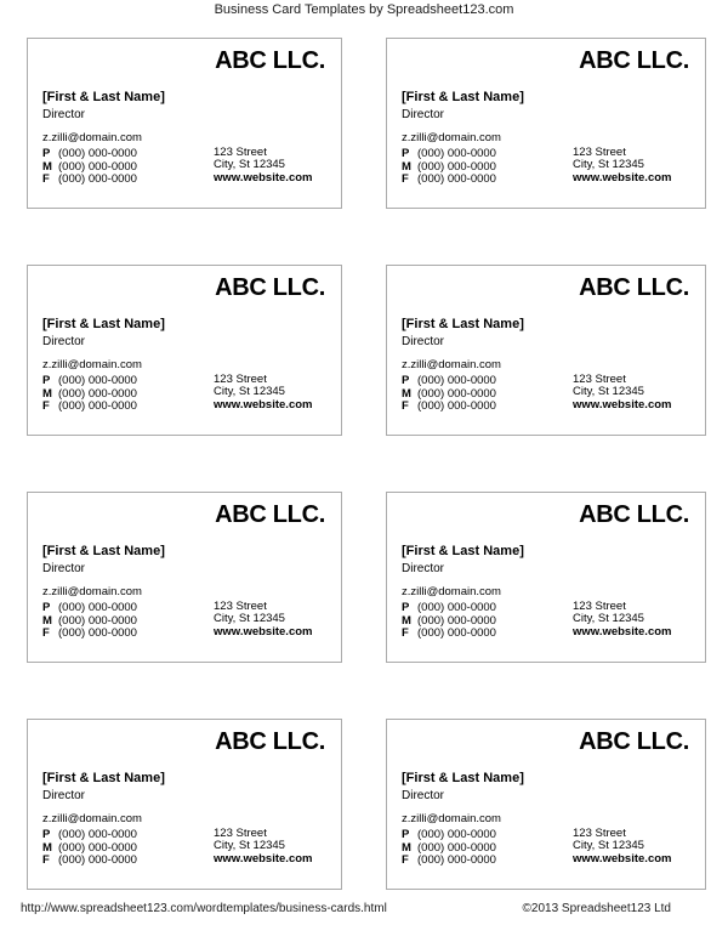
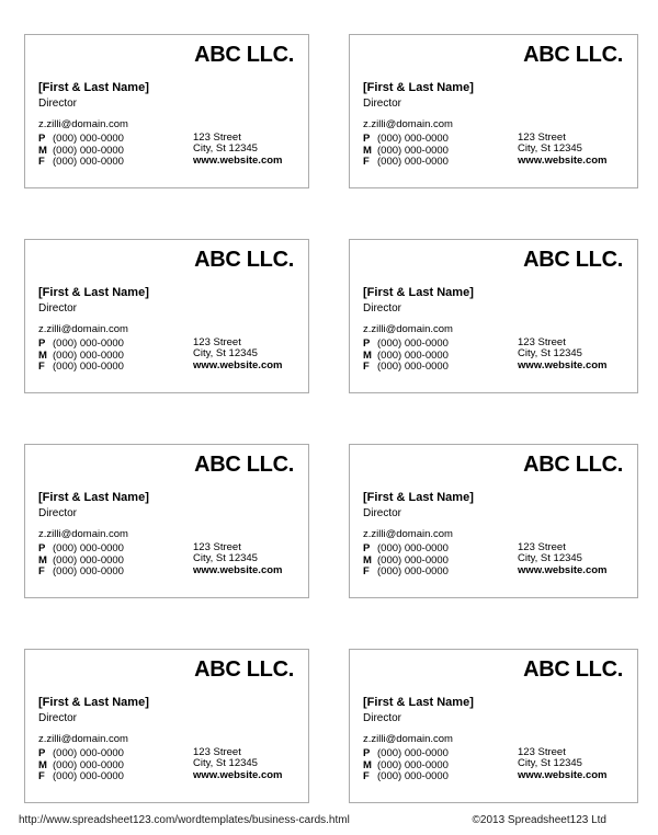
- Business Card Templates by Spreadsheet123.com
  ABC LLC.
  [First & Last Name]
  Director
  z.zilli@domain.com
  P
  (000) 000-0000
  M
  (000) 000-0000
  F
  (000) 000-0000
  123 Street
  City, St 12345
  www.website.com
  ABC LLC.
  [First & Last Name]
  Director
  z.zilli@domain.com
  P
  (000) 000-0000
  M
  (000) 000-0000
  F
  (000) 000-0000
  123 Street
  City, St 12345
  www.website.com
  ABC LLC.
  [First & Last Name]
  Director
  z.zilli@domain.com
  P
  (000) 000-0000
  M
  (000) 000-0000
  F
  (000) 000-0000
  123 Street
  City, St 12345
  www.website.com
  ABC LLC.
  [First & Last Name]
  Director
  z.zilli@domain.com
  P
  (000) 000-0000
  M
  (000) 000-0000
  F
  (000) 000-0000
  123 Street
  City, St 12345
  www.website.com
  ABC LLC.
  [First & Last Name]
  Director
  z.zilli@domain.com
  P
  (000) 000-0000
  M
  (000) 000-0000
  F
  (000) 000-0000
  123 Street
  City, St 12345
  www.website.com
  ABC LLC.
  [First & Last Name]
  Director
  z.zilli@domain.com
  P
  (000) 000-0000
  M
  (000) 000-0000
  F
  (000) 000-0000
  123 Street
  City, St 12345
  www.website.com
  ABC LLC.
  [First & Last Name]
  Director
  z.zilli@domain.com
  P
  (000) 000-0000
  M
  (000) 000-0000
  F
  (000) 000-0000
  123 Street
  City, St 12345
  www.website.com
  ABC LLC.
  [First & Last Name]
  Director
  z.zilli@domain.com
  P
  (000) 000-0000
  M
  (000) 000-0000
  F
  (000) 000-0000
  123 Street
  City, St 12345
  www.website.com
  http://www.spreadsheet123.com/wordtemplates/business-cards.html
  ©2013 Spreadsheet123 Ltd
